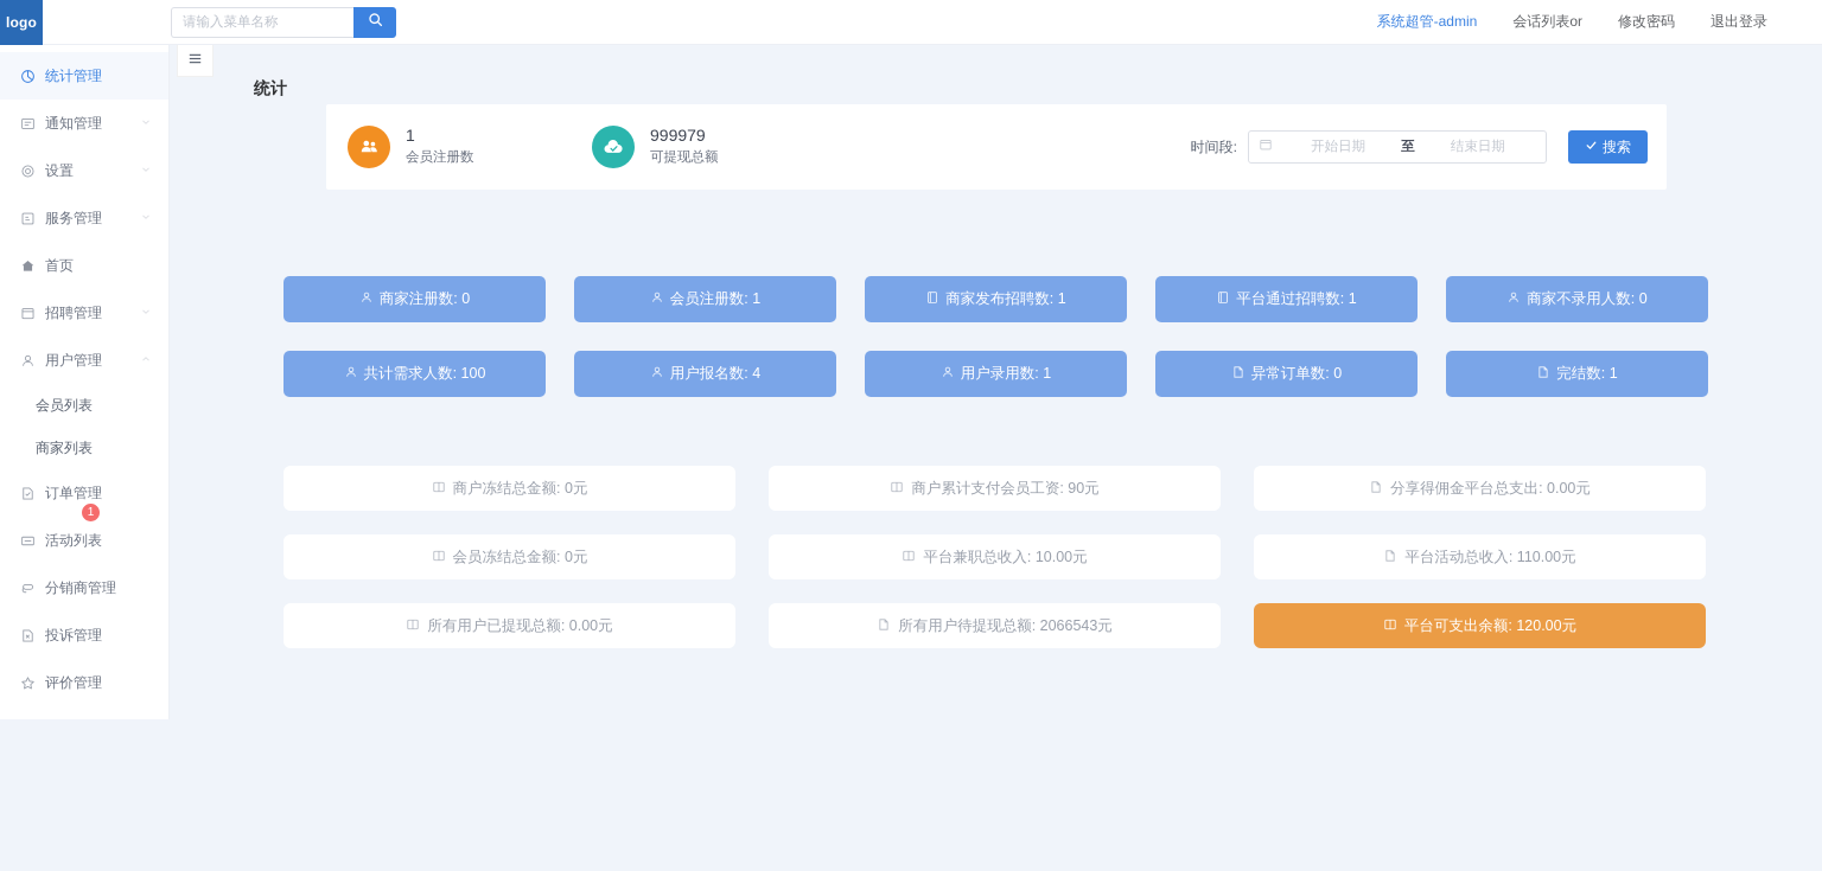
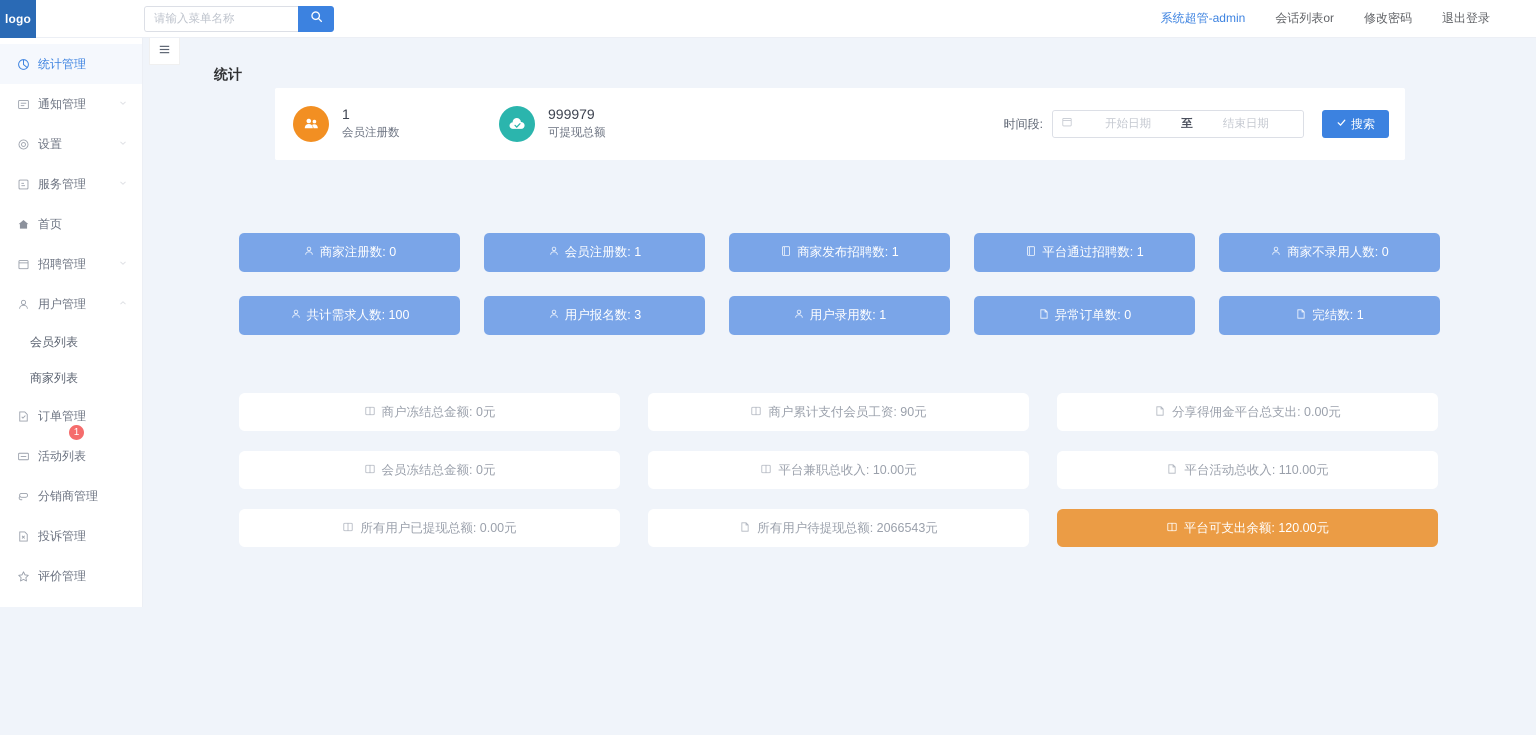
  logo
  请输入菜单名称
  系统超管-admin
  会话列表or
  修改密码
  退出登录
  统计管理
  通知管理
  设置
  服务管理
  首页
  招聘管理
  用户管理
  会员列表
  商家列表
  订单管理
  1
  活动列表
  分销商管理
  投诉管理
  评价管理
  统计
  1
  会员注册数
  999979
  可提现总额
  时间段:
  开始日期
  至
  结束日期
  搜索
  商家注册数: 0
  会员注册数: 1
  商家发布招聘数: 1
  平台通过招聘数: 1
  商家不录用人数: 0
  共计需求人数: 100
- 用户报名数: 4
+ 用户报名数: 3
  用户录用数: 1
  异常订单数: 0
  完结数: 1
  商户冻结总金额: 0元
  商户累计支付会员工资: 90元
  分享得佣金平台总支出: 0.00元
  会员冻结总金额: 0元
  平台兼职总收入: 10.00元
  平台活动总收入: 110.00元
  所有用户已提现总额: 0.00元
  所有用户待提现总额: 2066543元
  平台可支出余额: 120.00元
